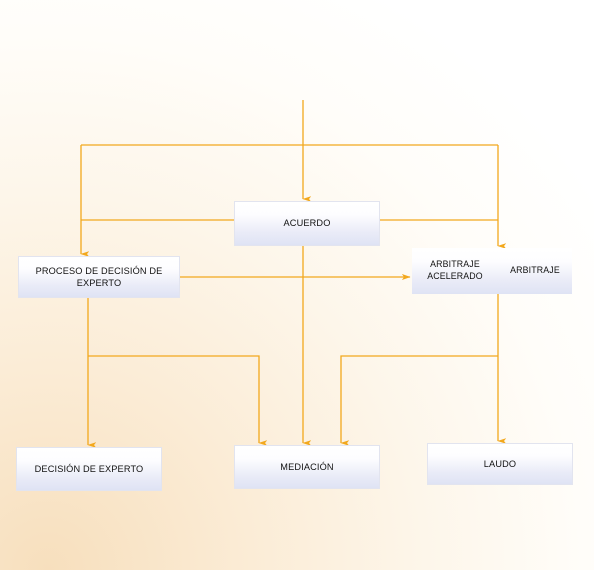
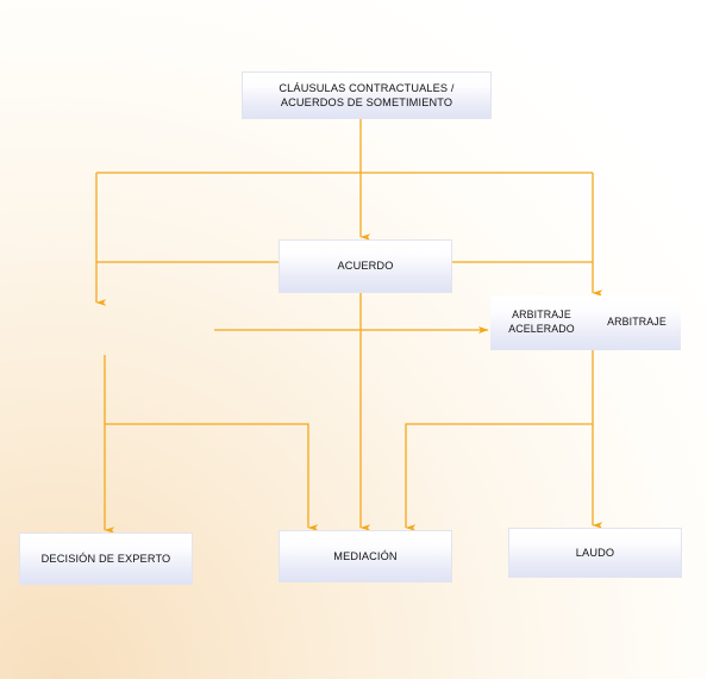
+ CLÁUSULAS CONTRACTUALES /
+ ACUERDOS DE SOMETIMIENTO
  ACUERDO
- PROCESO DE DECISIÓN DE
- EXPERTO
  ARBITRAJE
  ACELERADO
  ARBITRAJE
  DECISIÓN DE EXPERTO
  MEDIACIÓN
  LAUDO
